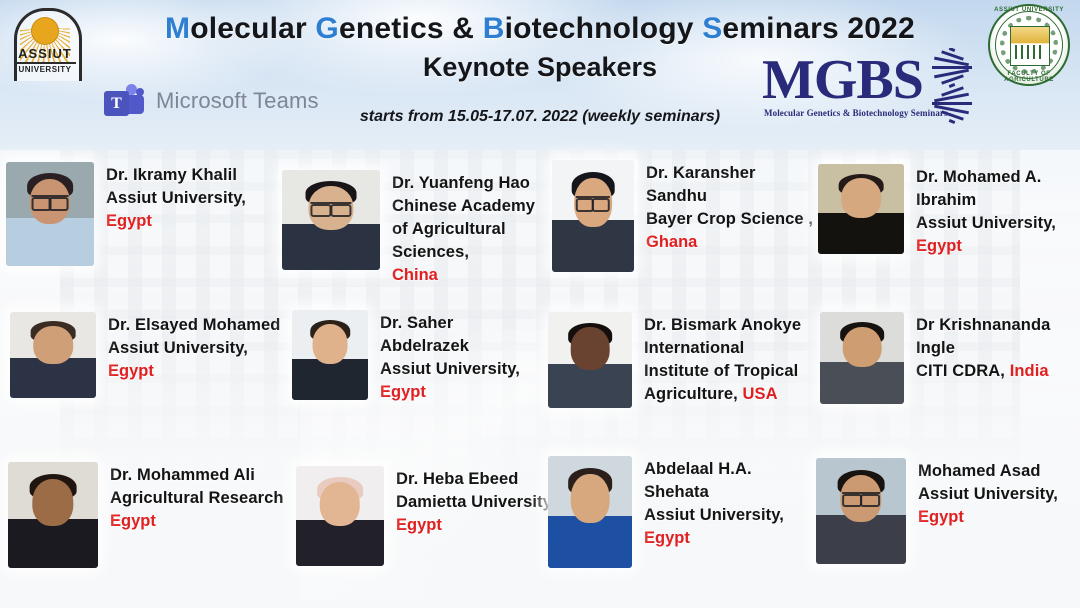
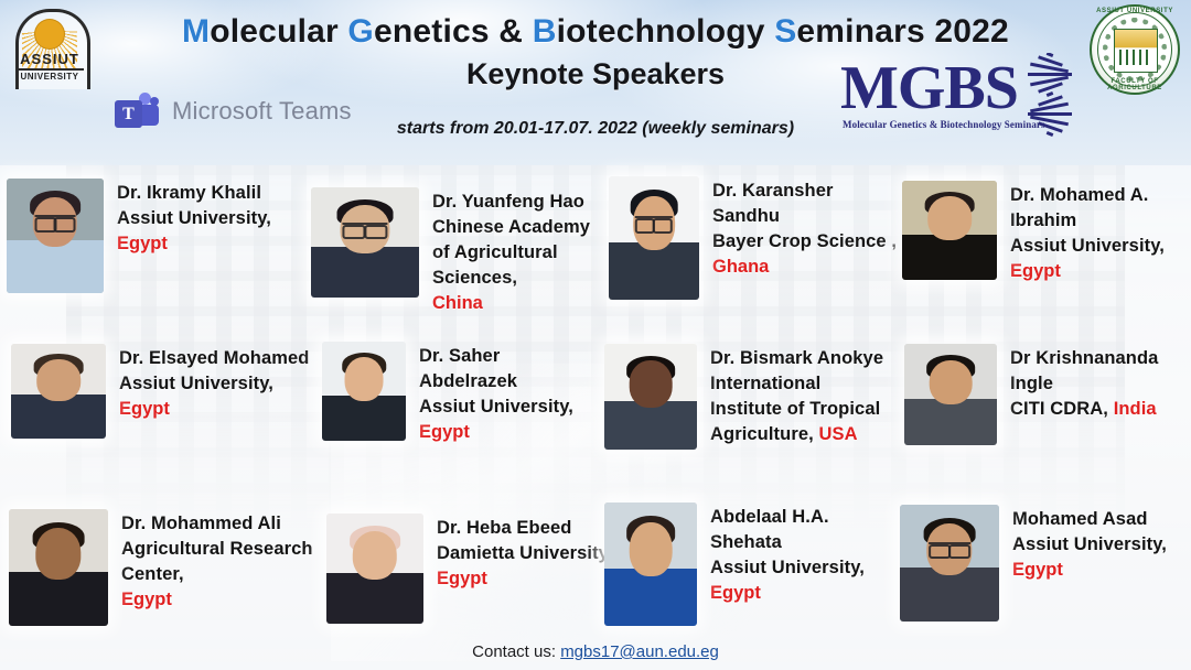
  ASSIUT
  UNIVERSITY
  Molecular Genetics & Biotechnology Seminars 2022
  Keynote Speakers
  T
  Microsoft Teams
- starts from 15.05-17.07. 2022 (weekly seminars)
+ starts from 20.01-17.07. 2022 (weekly seminars)
  MGBS
  Molecular Genetics & Biotechnology Seminars
  Dr. Ikramy Khalil
  Assiut University,
  Egypt
  Dr. Yuanfeng Hao
  Chinese Academy
  of Agricultural
  Sciences,
  China
  Dr. Karansher Sandhu
  Bayer Crop Science ,
  Ghana
  Dr. Mohamed A.
  Ibrahim
  Assiut University,
  Egypt
  Dr. Elsayed Mohamed
  Assiut University,
  Egypt
  Dr. Saher Abdelrazek
  Assiut University,
  Egypt
  Dr. Bismark Anokye
  International
  Institute of Tropical
  Agriculture, USA
  Dr Krishnananda Ingle
  CITI CDRA, India
  Dr. Mohammed Ali
  Agricultural Research
+ Center,
  Egypt
  Dr. Heba Ebeed
  Damietta University
  Egypt
  Abdelaal H.A. Shehata
  Assiut University,
  Egypt
  Mohamed Asad
  Assiut University,
  Egypt
+ Contact us: mgbs17@aun.edu.eg
